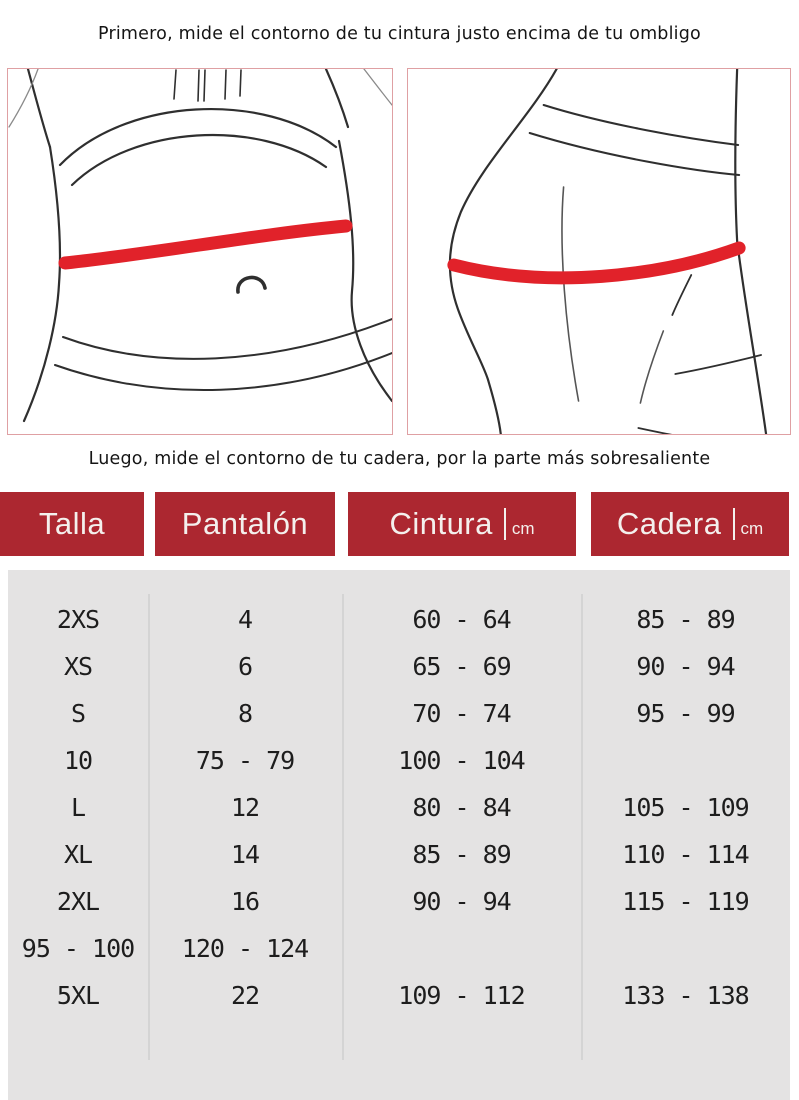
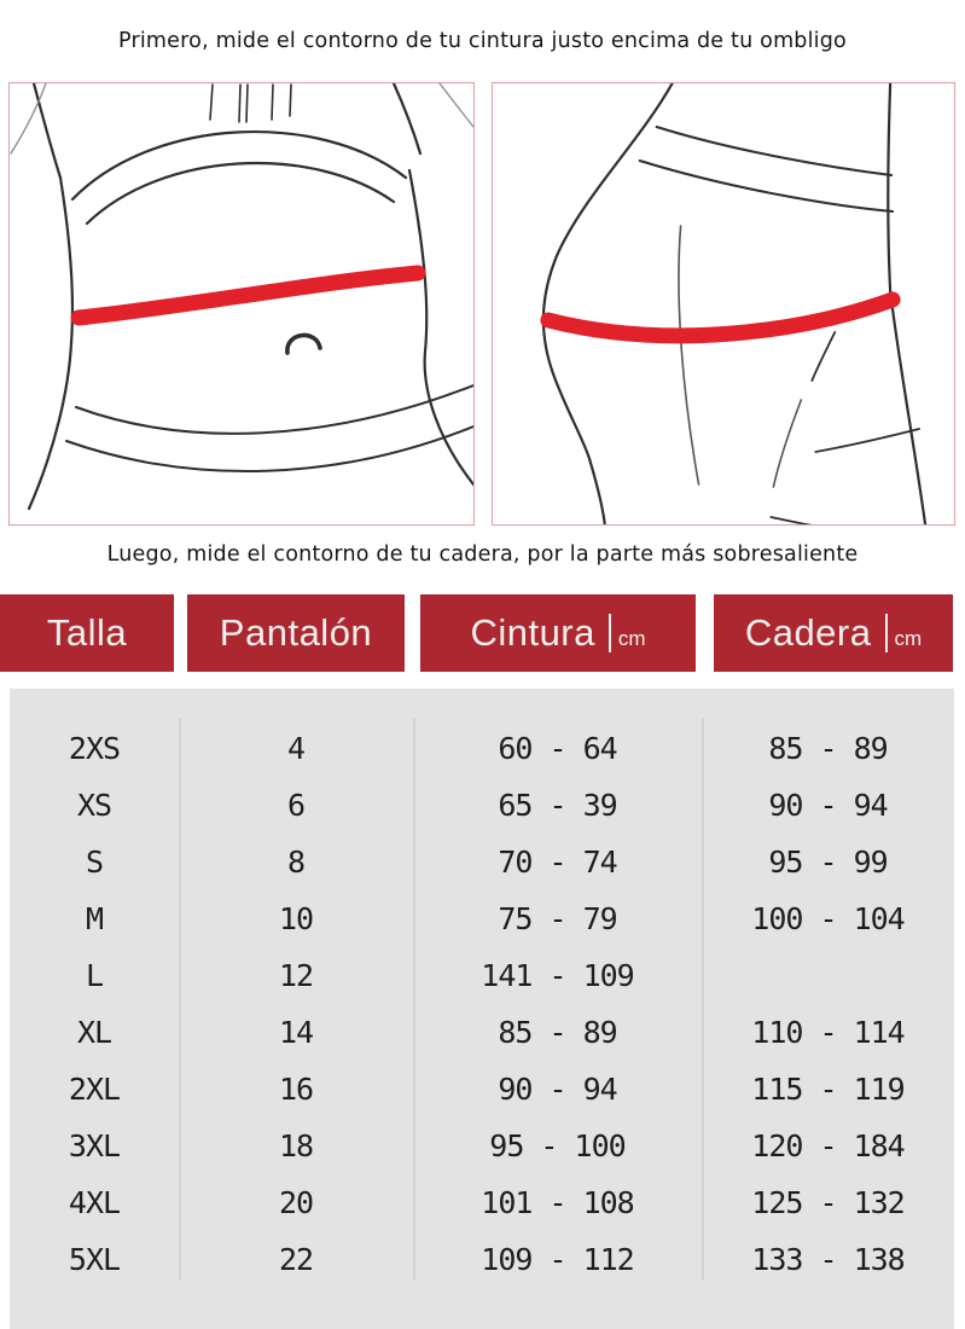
  Primero, mide el contorno de tu cintura justo encima de tu ombligo
  Luego, mide el contorno de tu cadera, por la parte más sobresaliente
  Talla
  Pantalón
  Cintura
  cm
  Cadera
  cm
  2XS
  4
  60 - 64
  85 - 89
  XS
  6
- 65 - 69
+ 65 - 39
  90 - 94
  S
  8
  70 - 74
  95 - 99
+ M
  10
  75 - 79
  100 - 104
  L
  12
- 80 - 84
- 105 - 109
+ 141 - 109
  XL
  14
  85 - 89
  110 - 114
  2XL
  16
  90 - 94
  115 - 119
+ 3XL
+ 18
  95 - 100
- 120 - 124
+ 120 - 184
+ 4XL
+ 20
+ 101 - 108
+ 125 - 132
  5XL
  22
  109 - 112
  133 - 138
